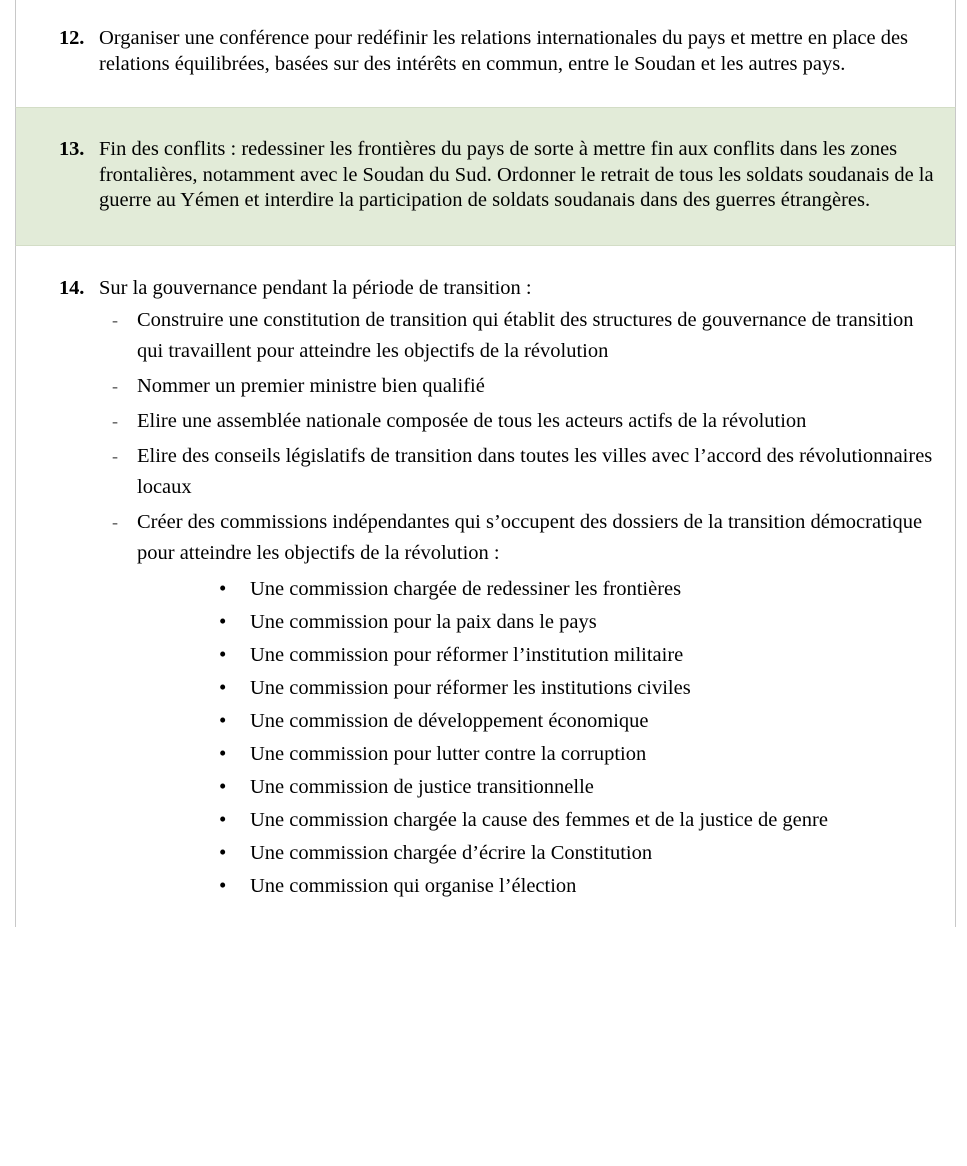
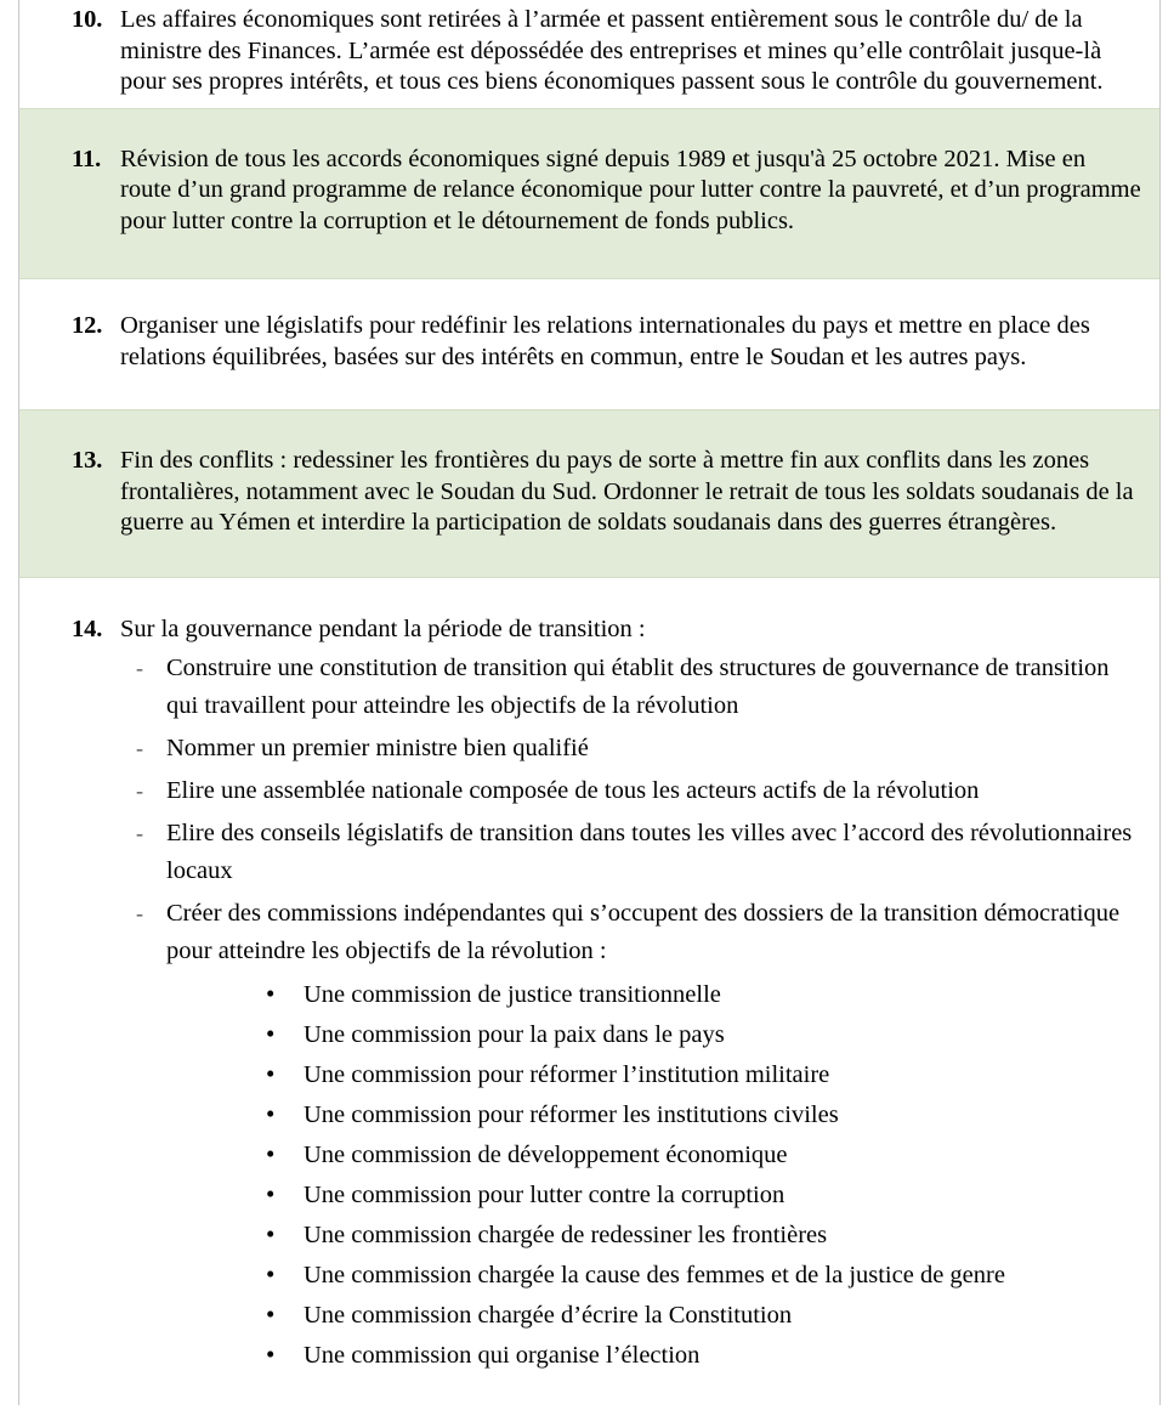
+ 10.
+ Les affaires économiques sont retirées à l’armée et passent entièrement sous le contrôle du/ de la ministre des Finances. L’armée est dépossédée des entreprises et mines qu’elle contrôlait jusque-là pour ses propres intérêts, et tous ces biens économiques passent sous le contrôle du gouvernement.
+ 11.
+ Révision de tous les accords économiques signé depuis 1989 et jusqu'à 25 octobre 2021. Mise en route d’un grand programme de relance économique pour lutter contre la pauvreté, et d’un programme pour lutter contre la corruption et le détournement de fonds publics.
  12.
- Organiser une conférence pour redéfinir les relations internationales du pays et mettre en place des relations équilibrées, basées sur des intérêts en commun, entre le Soudan et les autres pays.
+ Organiser une législatifs pour redéfinir les relations internationales du pays et mettre en place des relations équilibrées, basées sur des intérêts en commun, entre le Soudan et les autres pays.
  13.
  Fin des conflits : redessiner les frontières du pays de sorte à mettre fin aux conflits dans les zones frontalières, notamment avec le Soudan du Sud. Ordonner le retrait de tous les soldats soudanais de la guerre au Yémen et interdire la participation de soldats soudanais dans des guerres étrangères.
  14.
  Sur la gouvernance pendant la période de transition :
  -
  Construire une constitution de transition qui établit des structures de gouvernance de transition qui travaillent pour atteindre les objectifs de la révolution
  -
  Nommer un premier ministre bien qualifié
  -
  Elire une assemblée nationale composée de tous les acteurs actifs de la révolution
  -
  Elire des conseils législatifs de transition dans toutes les villes avec l’accord des révolutionnaires locaux
  -
  Créer des commissions indépendantes qui s’occupent des dossiers de la transition démocratique pour atteindre les objectifs de la révolution :
  •
- Une commission chargée de redessiner les frontières
+ Une commission de justice transitionnelle
  •
  Une commission pour la paix dans le pays
  •
  Une commission pour réformer l’institution militaire
  •
  Une commission pour réformer les institutions civiles
  •
  Une commission de développement économique
  •
  Une commission pour lutter contre la corruption
  •
- Une commission de justice transitionnelle
+ Une commission chargée de redessiner les frontières
  •
  Une commission chargée la cause des femmes et de la justice de genre
  •
  Une commission chargée d’écrire la Constitution
  •
  Une commission qui organise l’élection
